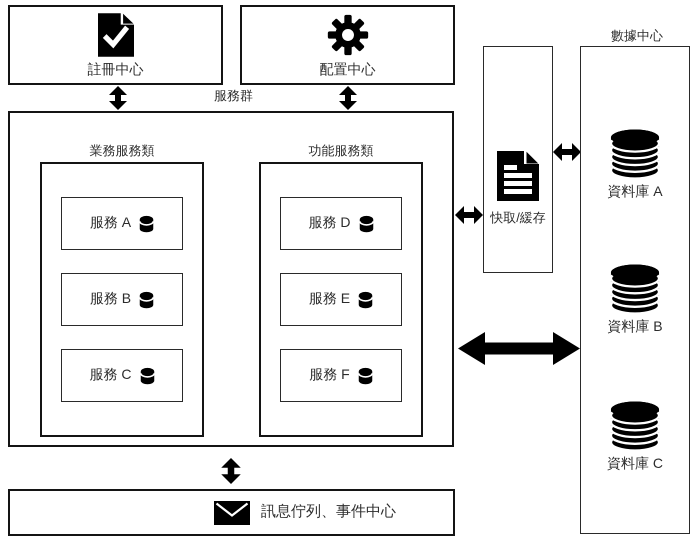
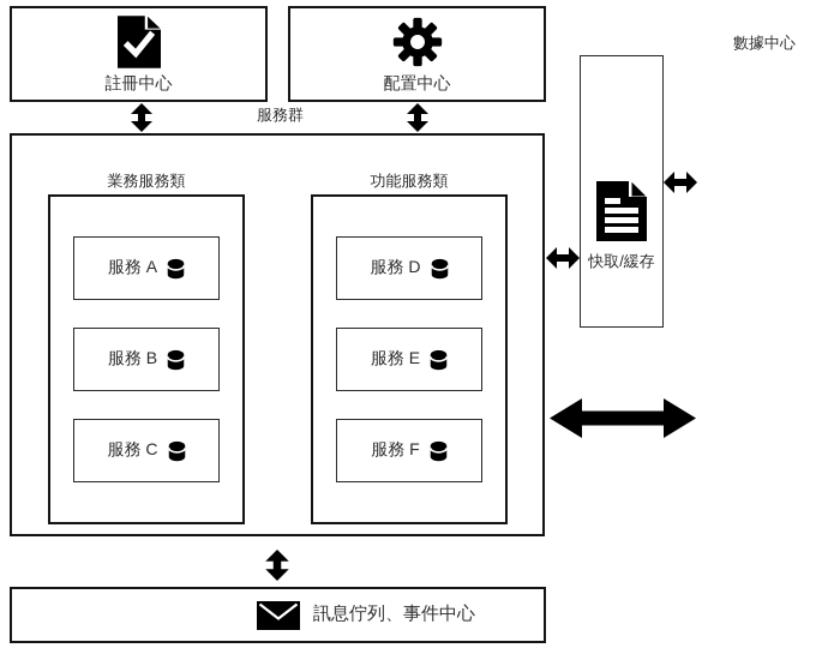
  註冊中心
  配置中心
  服務群
  業務服務類
  服務 A
  服務 B
  服務 C
  功能服務類
  服務 D
  服務 E
  服務 F
  快取/緩存
  數據中心
- 資料庫 A
- 資料庫 B
- 資料庫 C
  訊息佇列、事件中心
